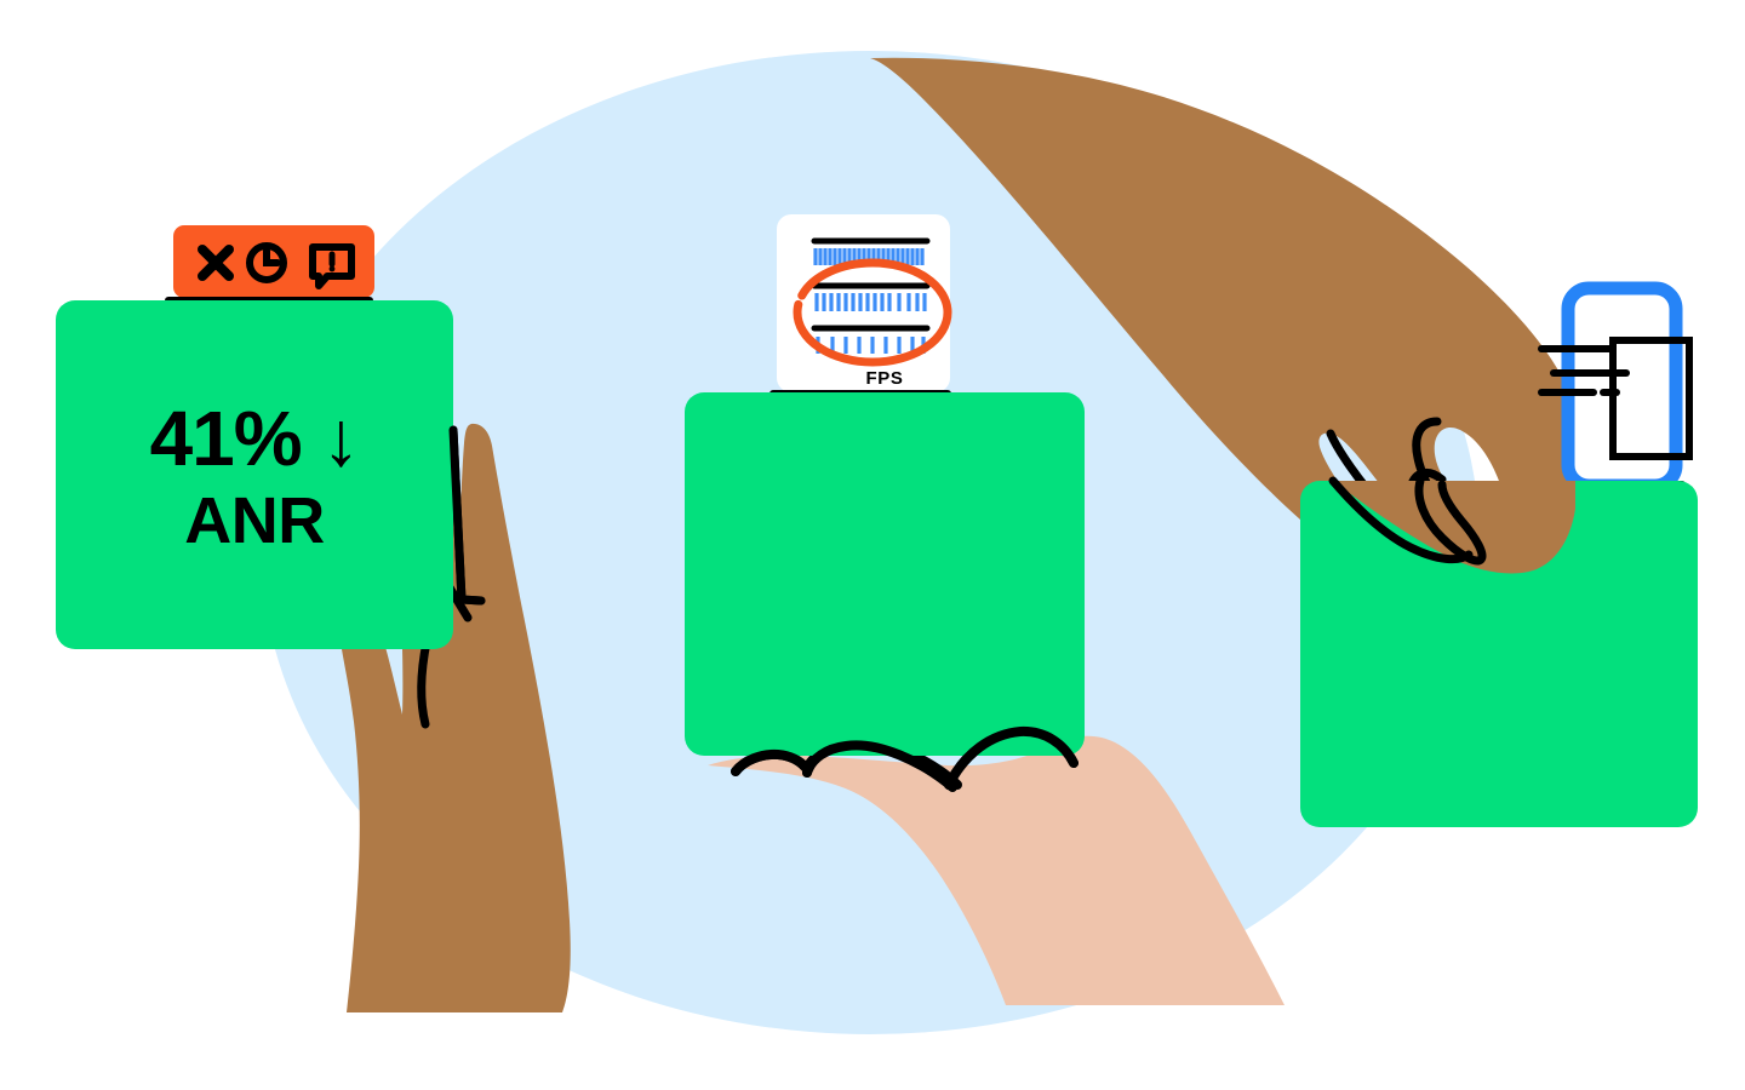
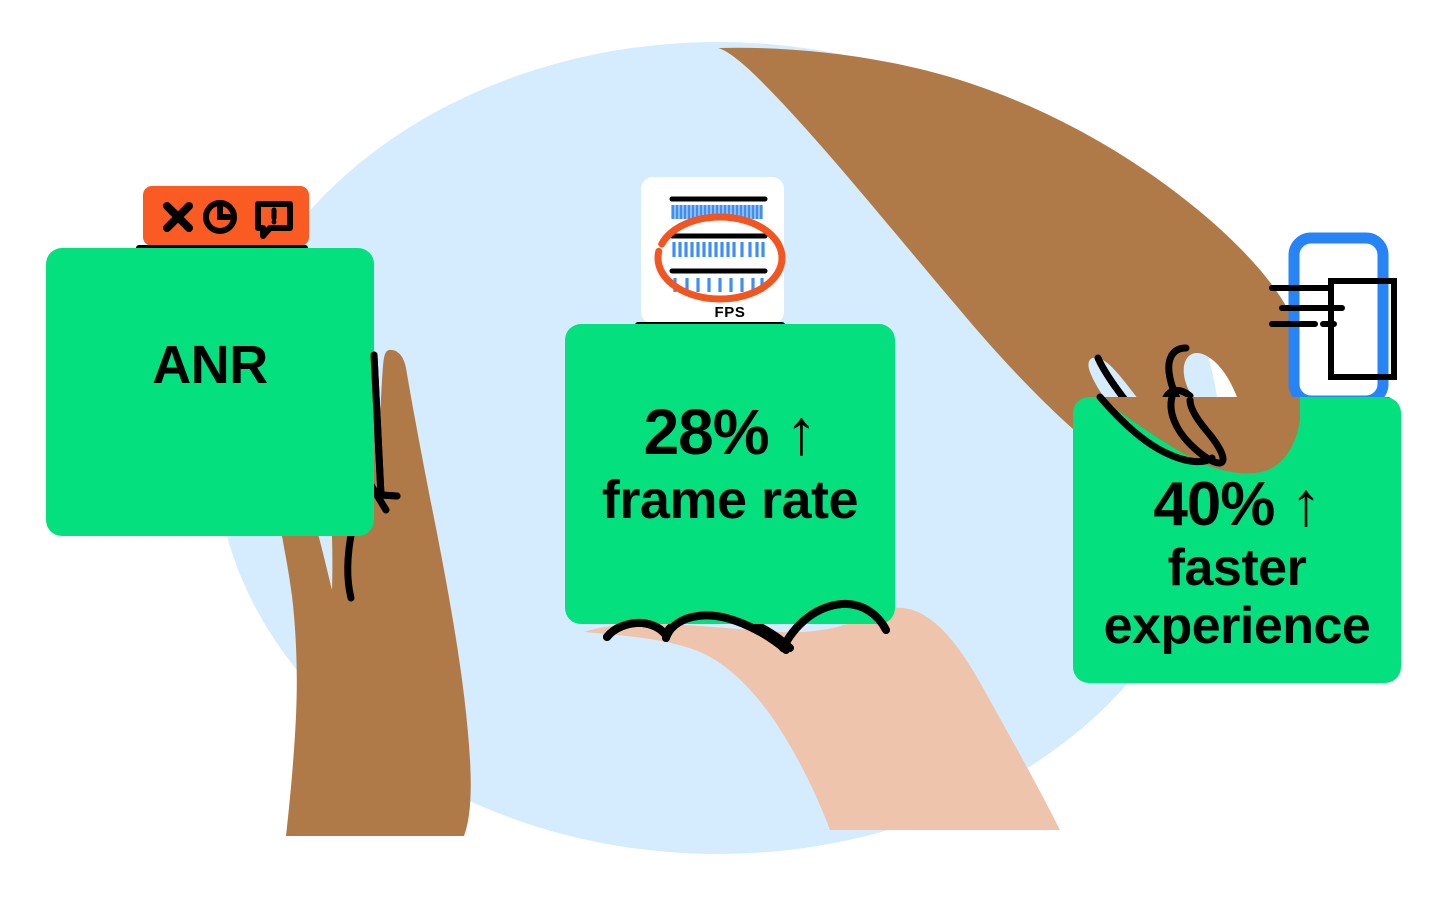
- 41% ↓
  ANR
+ 28% ↑
+ frame rate
+ 40% ↑
+ faster
+ experience
  FPS
